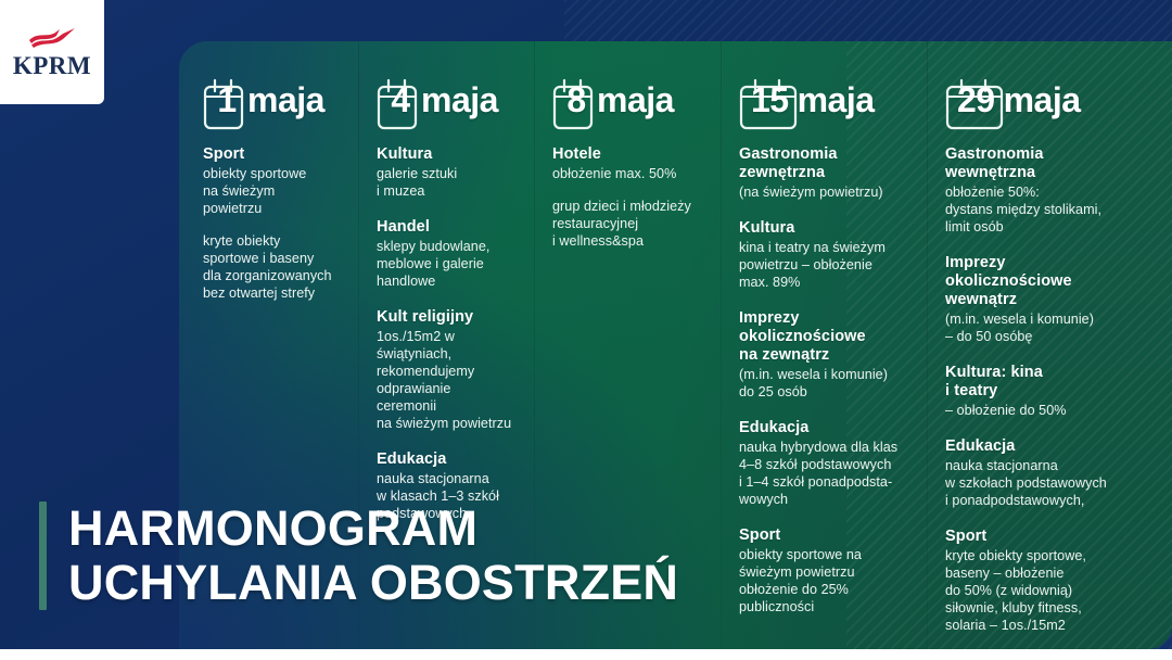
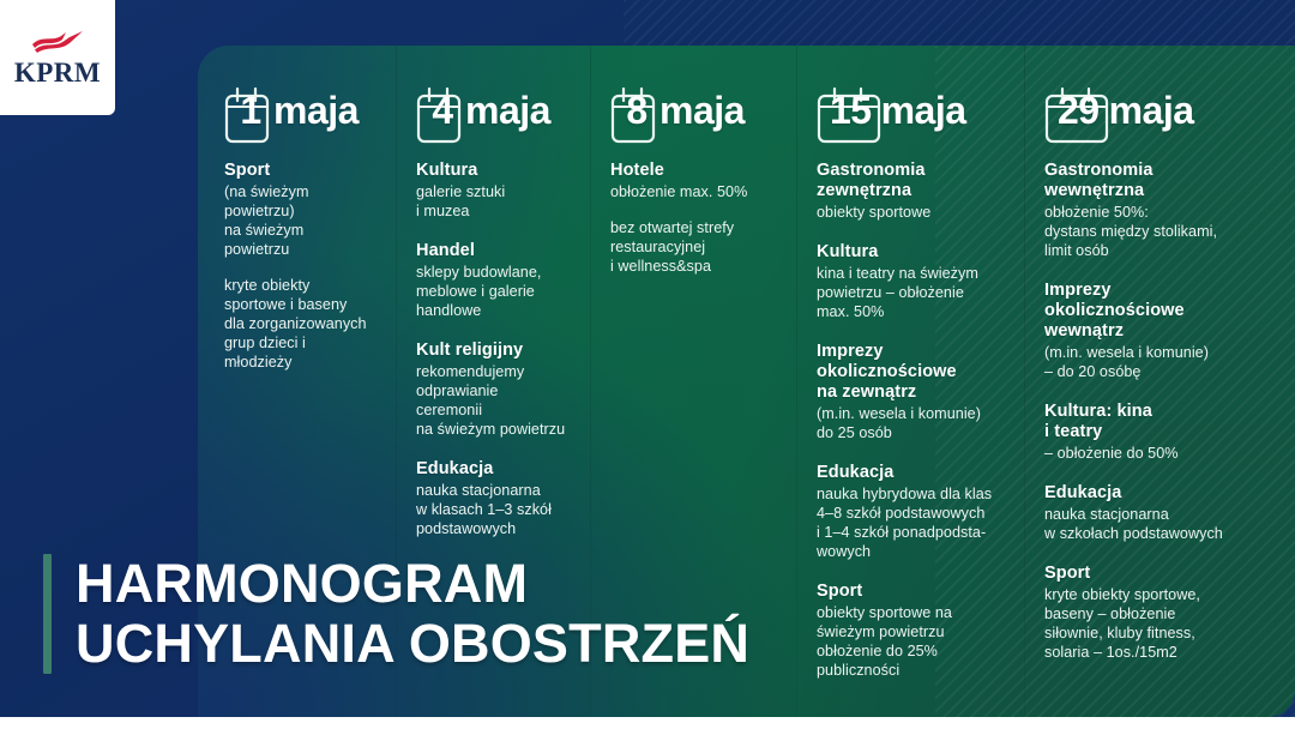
  1
  maja
  Sport
- obiekty sportowe
+ (na świeżym powietrzu)
  na świeżym powietrzu
  kryte obiekty
  sportowe i baseny
  dla zorganizowanych
- bez otwartej strefy
+ grup dzieci i młodzieży
  4
  maja
  Kultura
  galerie sztuki
  i muzea
  Handel
  sklepy budowlane,
  meblowe i galerie
  handlowe
  Kult religijny
- 1os./15m2 w świątyniach,
  rekomendujemy
  odprawianie ceremonii
  na świeżym powietrzu
  Edukacja
  nauka stacjonarna
  w klasach 1–3 szkół
  podstawowych
  8
  maja
  Hotele
  obłożenie max. 50%
- grup dzieci i młodzieży
+ bez otwartej strefy
  restauracyjnej
  i wellness&spa
  15
  maja
  Gastronomia
  zewnętrzna
- (na świeżym powietrzu)
+ obiekty sportowe
  Kultura
  kina i teatry na świeżym
  powietrzu – obłożenie
- max. 89%
+ max. 50%
  Imprezy
  okolicznościowe
  na zewnątrz
  (m.in. wesela i komunie)
  do 25 osób
  Edukacja
  nauka hybrydowa dla klas
  4–8 szkół podstawowych
  i 1–4 szkół ponadpodsta-
  wowych
  Sport
  obiekty sportowe na
  świeżym powietrzu
  obłożenie do 25%
  publiczności
  29
  maja
  Gastronomia
  wewnętrzna
  obłożenie 50%:
  dystans między stolikami,
  limit osób
  Imprezy
  okolicznościowe
  wewnątrz
  (m.in. wesela i komunie)
- – do 50 osóbę
+ – do 20 osóbę
  Kultura: kina
  i teatry
  – obłożenie do 50%
  Edukacja
  nauka stacjonarna
  w szkołach podstawowych
- i ponadpodstawowych,
  Sport
  kryte obiekty sportowe,
  baseny – obłożenie
- do 50% (z widownią)
  siłownie, kluby fitness,
  solaria – 1os./15m2
  KPRM
  HARMONOGRAM
  UCHYLANIA OBOSTRZEŃ
